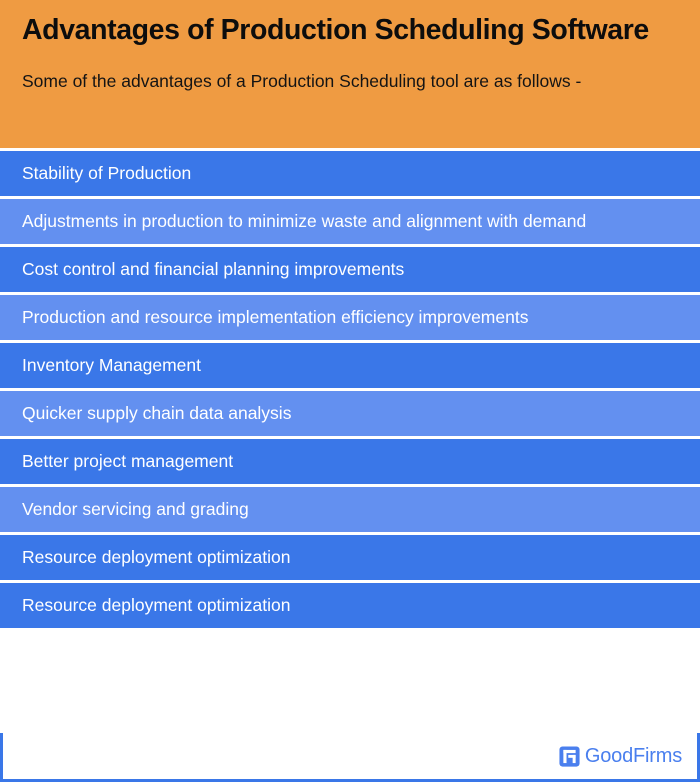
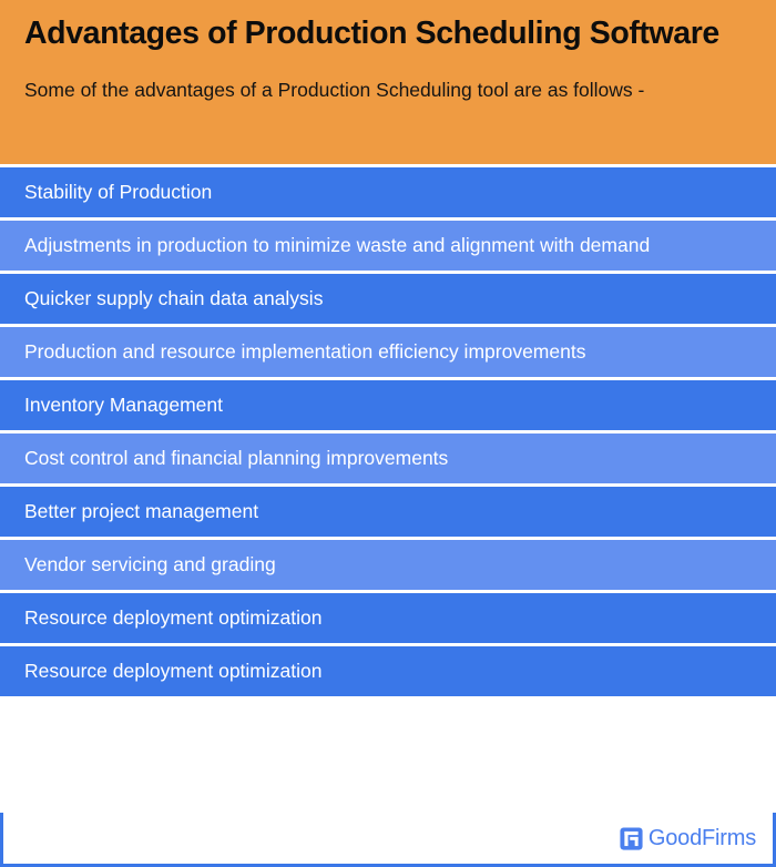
  Advantages of Production Scheduling Software
  Some of the advantages of a Production Scheduling tool are as follows -
  Stability of Production
  Adjustments in production to minimize waste and alignment with demand
- Cost control and financial planning improvements
+ Quicker supply chain data analysis
  Production and resource implementation efficiency improvements
  Inventory Management
- Quicker supply chain data analysis
+ Cost control and financial planning improvements
  Better project management
  Vendor servicing and grading
  Resource deployment optimization
  Resource deployment optimization
  GoodFirms
